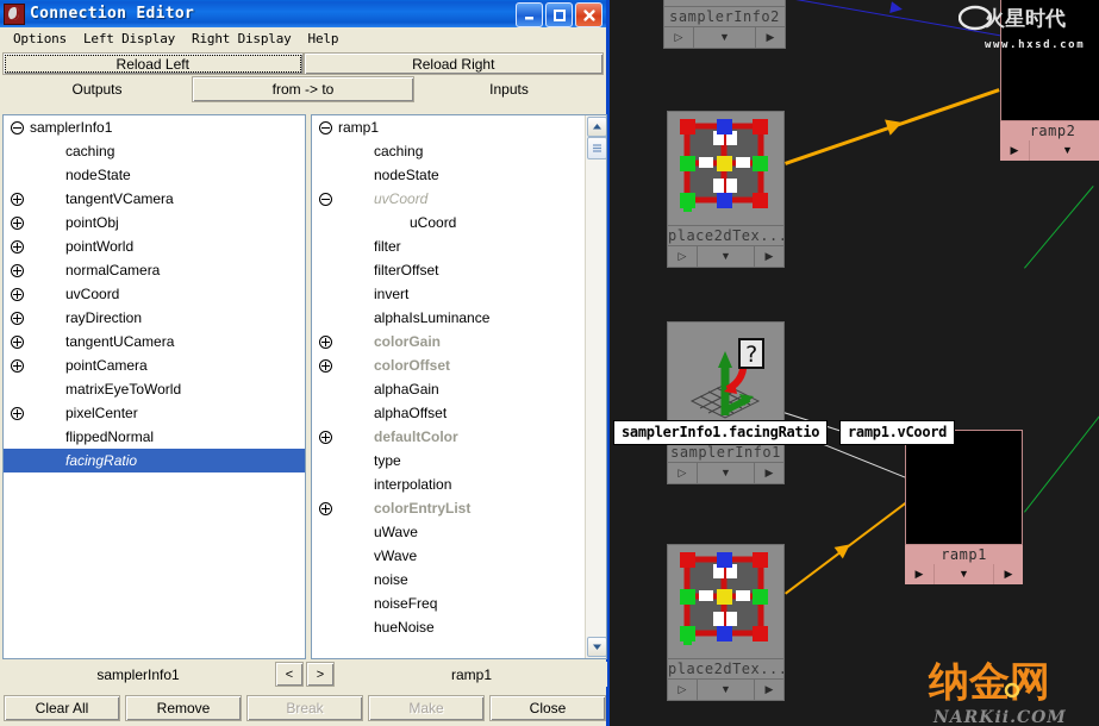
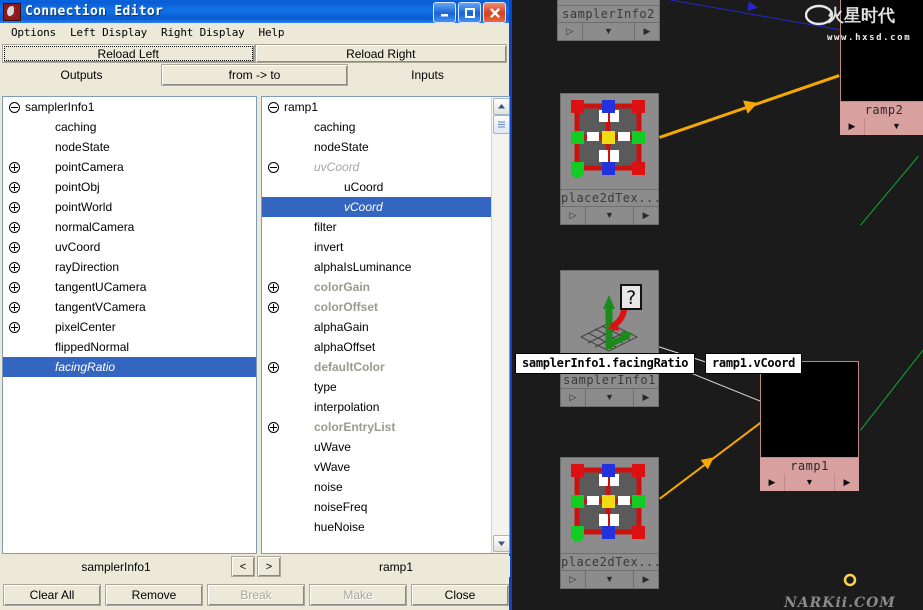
  samplerInfo2
  ▷
  ▼
  ▶
  ramp2
  ▶
  ▼
  place2dTex...
  ▷
  ▼
  ▶
  ?
  samplerInfo1
  ▷
  ▼
  ▶
  ramp1
  ▶
  ▼
  ▶
  place2dTex...
  ▷
  ▼
  ▶
  samplerInfo1.facingRatio
  ramp1.vCoord
  火星时代
  www.hxsd.com
- 纳金网
  NARKii.COM
  Connection Editor
  Options
  Left Display
  Right Display
  Help
  Reload Left
  Reload Right
  Outputs
  from -> to
  Inputs
  samplerInfo1
  caching
  nodeState
- tangentVCamera
+ pointCamera
  pointObj
  pointWorld
  normalCamera
  uvCoord
  rayDirection
  tangentUCamera
- pointCamera
+ tangentVCamera
- matrixEyeToWorld
  pixelCenter
  flippedNormal
  facingRatio
  ramp1
  caching
  nodeState
  uvCoord
  uCoord
+ vCoord
  filter
- filterOffset
  invert
  alphaIsLuminance
  colorGain
  colorOffset
  alphaGain
  alphaOffset
  defaultColor
  type
  interpolation
  colorEntryList
  uWave
  vWave
  noise
  noiseFreq
  hueNoise
  samplerInfo1
  <
  >
  ramp1
  Clear All
  Remove
  Break
  Make
  Close
